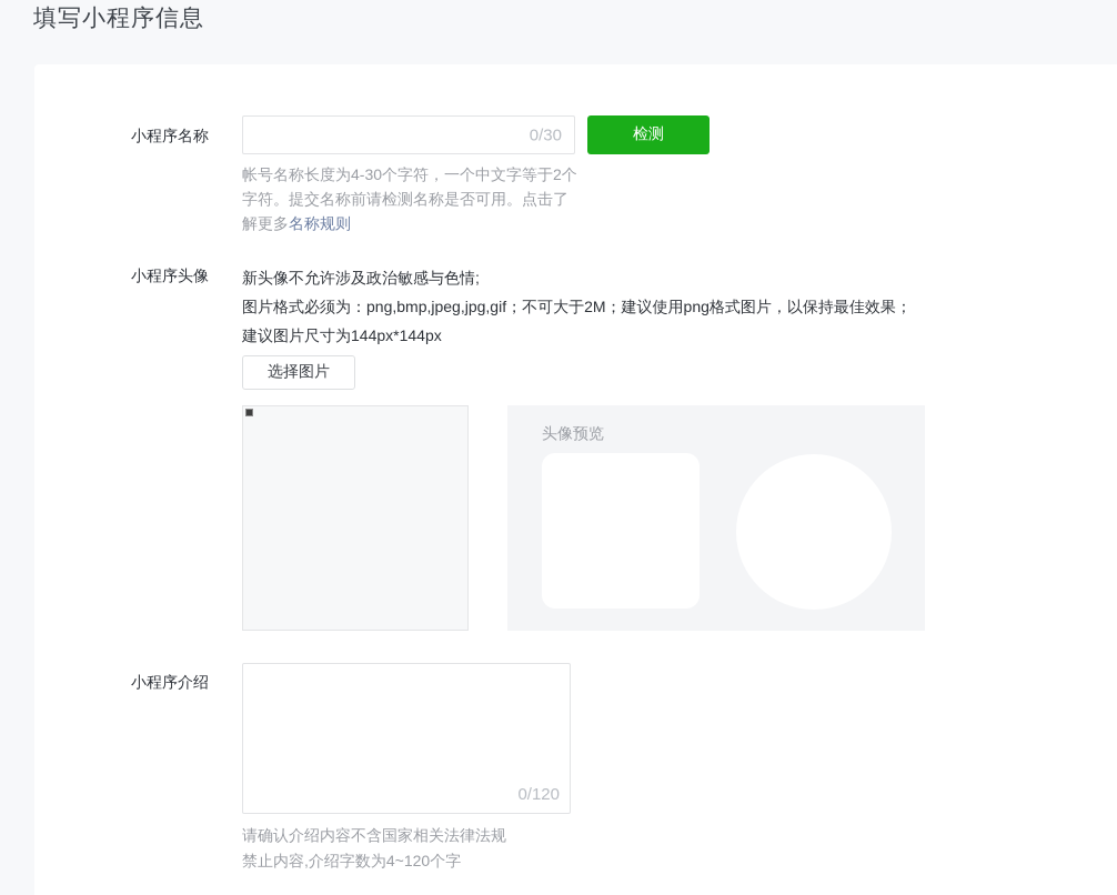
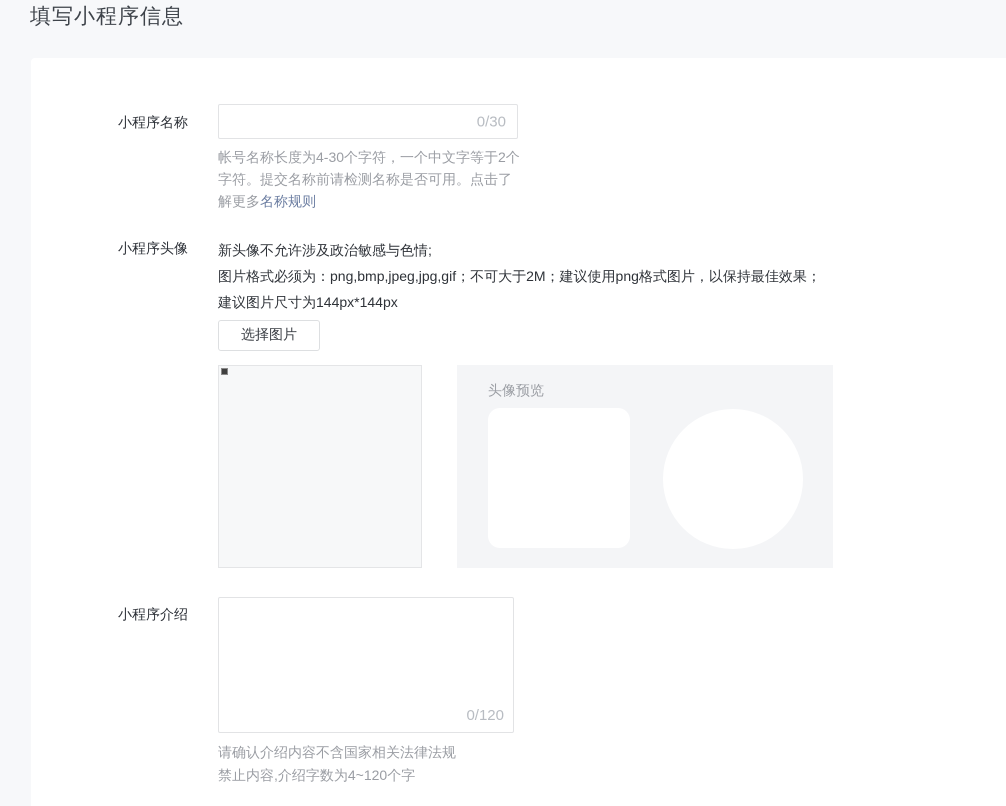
  填写小程序信息
  小程序名称
  0/30
- 检测
  帐号名称长度为4-30个字符，一个中文字等于2个字符。提交名称前请检测名称是否可用。点击了解更多名称规则
  小程序头像
  新头像不允许涉及政治敏感与色情;
  图片格式必须为：png,bmp,jpeg,jpg,gif；不可大于2M；建议使用png格式图片，以保持最佳效果；建议图片尺寸为144px*144px
  选择图片
  头像预览
  小程序介绍
  0/120
  请确认介绍内容不含国家相关法律法规
  禁止内容,介绍字数为4~120个字
